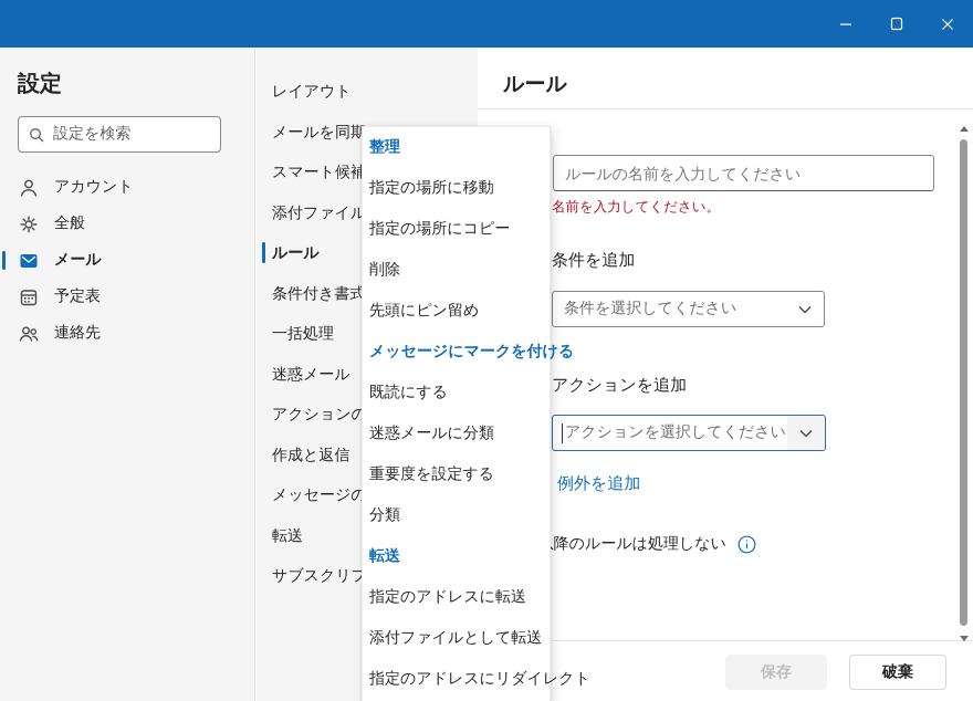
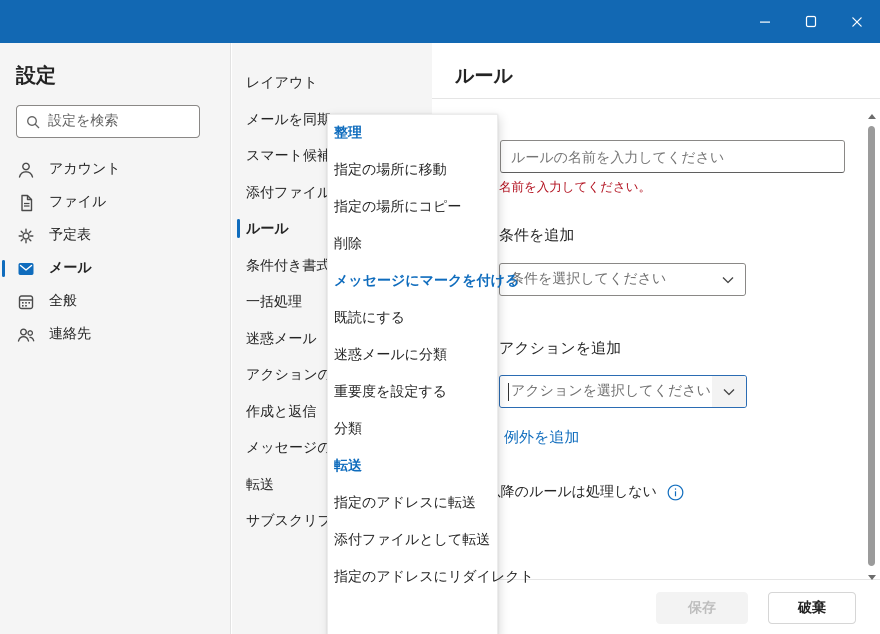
  設定
  設定を検索
  アカウント
+ ファイル
- 全般
+ 予定表
  メール
- 予定表
+ 全般
  連絡先
  レイアウト
  メールを同期
  スマート候補
  添付ファイル
  ルール
  条件付き書式
  一括処理
  迷惑メール
  作成と返信
  転送
  ルール
  ルールの名前を入力してください
  名前を入力してください。
  条件を追加
  条件を選択してください
  アクションを追加
  アクションを選択してください
  例外を追加
  降のルールは処理しない
  保存
  破棄
  整理
  指定の場所に移動
  指定の場所にコピー
  削除
- 先頭にピン留め
  メッセージにマークを付ける
  既読にする
  迷惑メールに分類
  重要度を設定する
  分類
  転送
  指定のアドレスに転送
  添付ファイルとして転送
  指定のアドレスにリダイレクト
